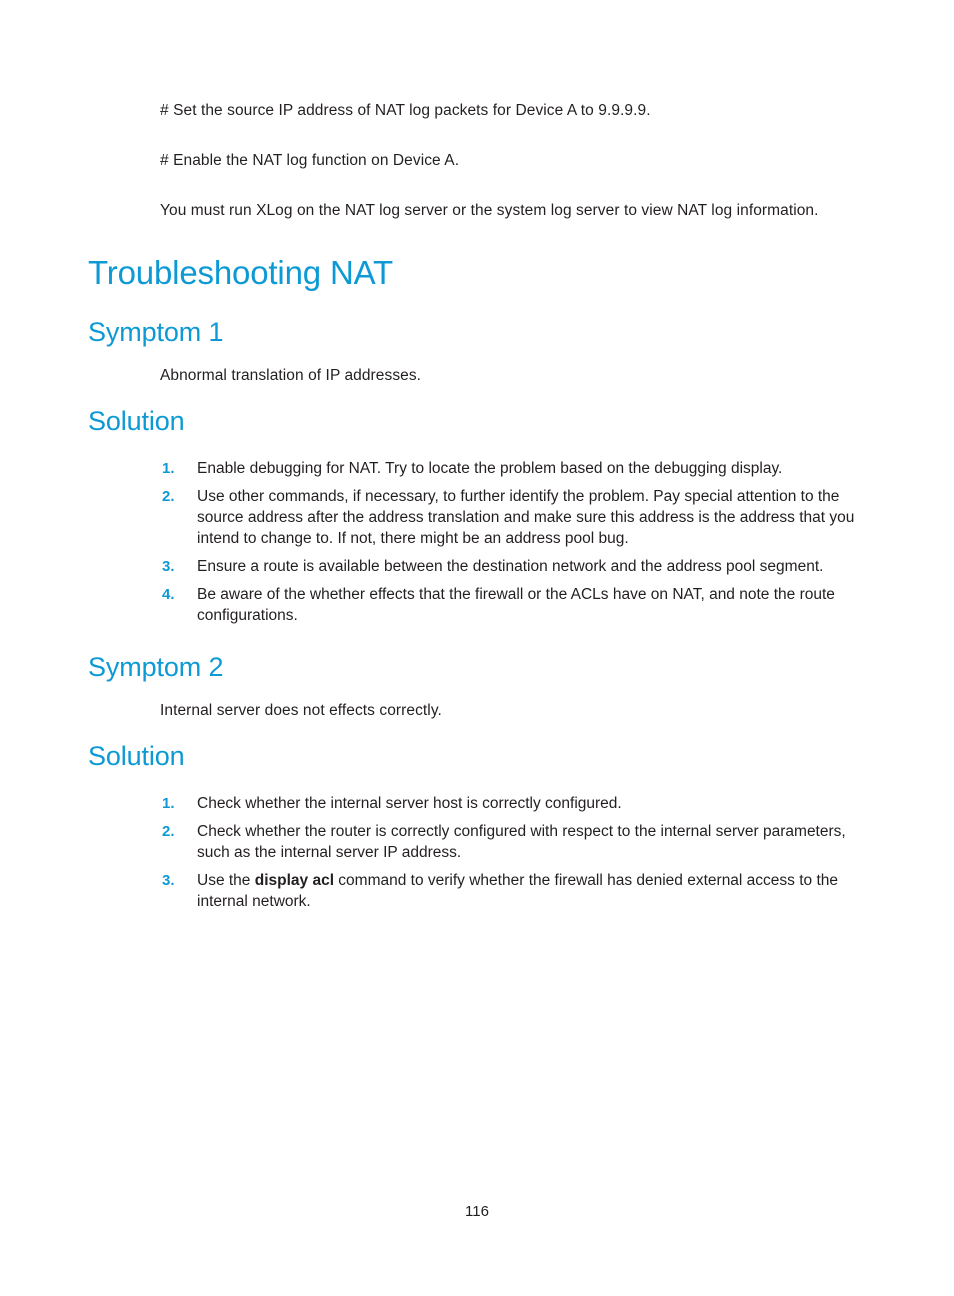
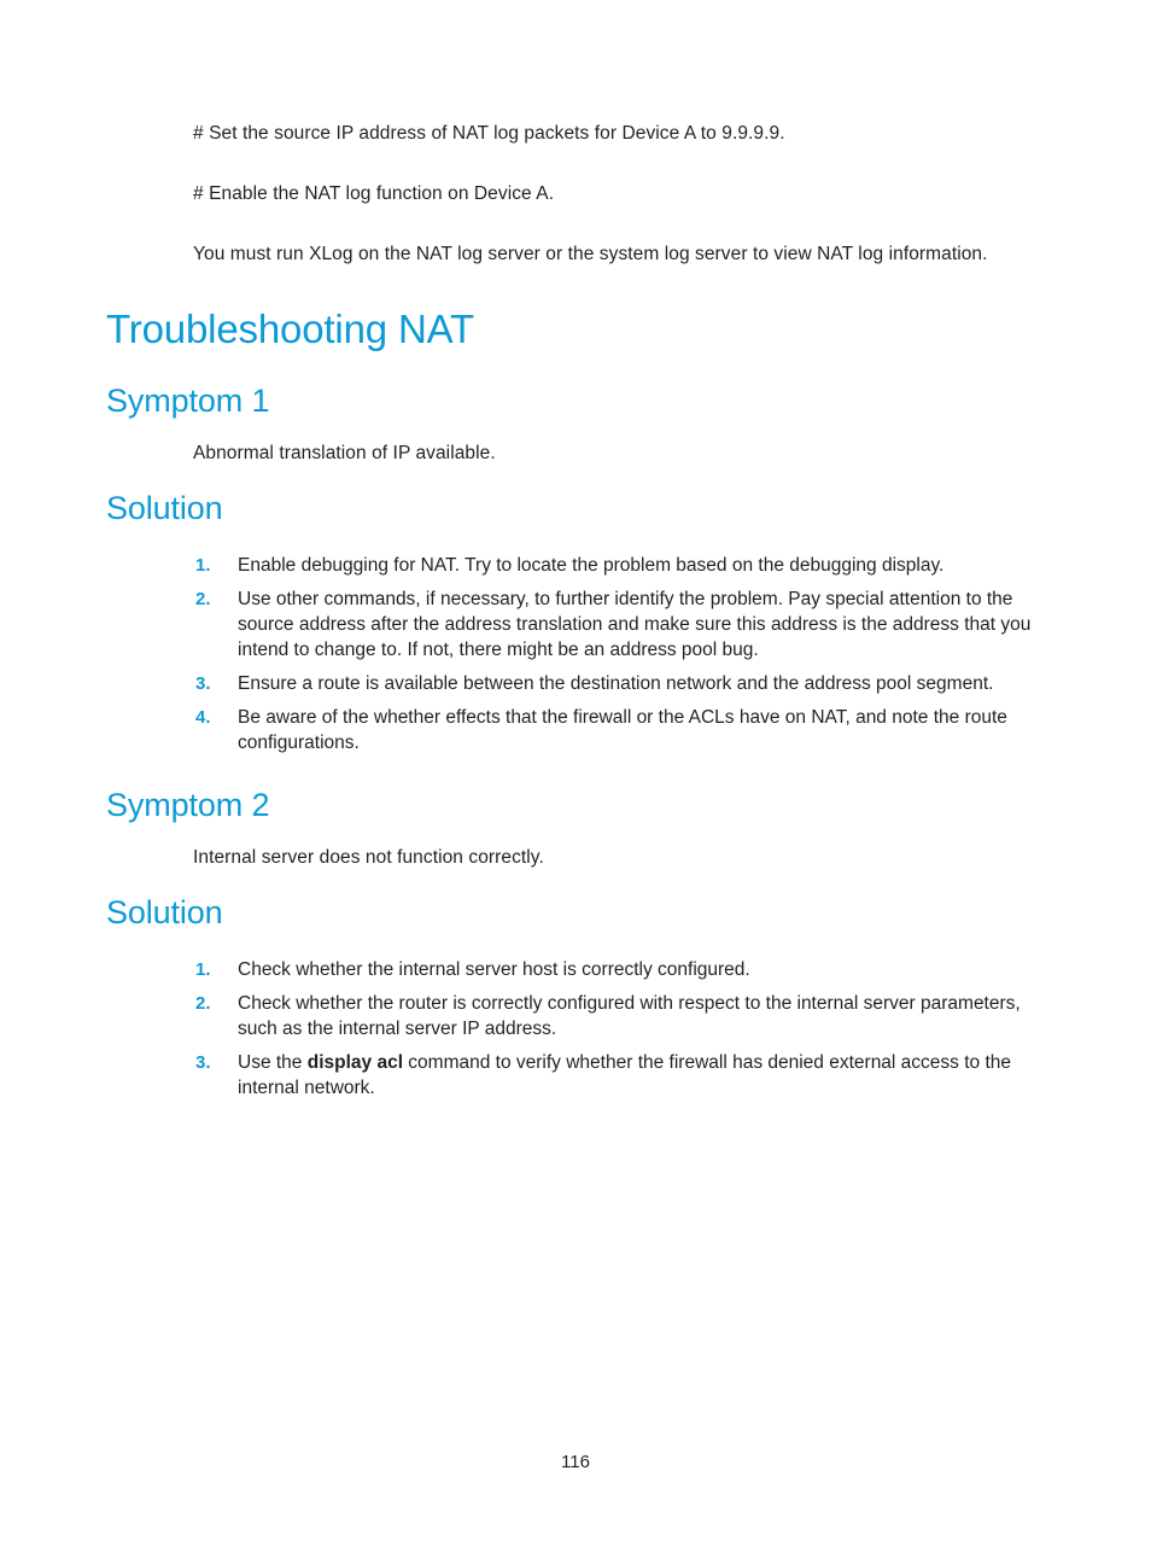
  # Set the source IP address of NAT log packets for Device A to 9.9.9.9.
  # Enable the NAT log function on Device A.
  You must run XLog on the NAT log server or the system log server to view NAT log information.
  Troubleshooting NAT
  Symptom 1
- Abnormal translation of IP addresses.
+ Abnormal translation of IP available.
  Solution
  1.
  Enable debugging for NAT. Try to locate the problem based on the debugging display.
  2.
  Use other commands, if necessary, to further identify the problem. Pay special attention to the source address after the address translation and make sure this address is the address that you intend to change to. If not, there might be an address pool bug.
  3.
  Ensure a route is available between the destination network and the address pool segment.
  4.
  Be aware of the whether effects that the firewall or the ACLs have on NAT, and note the route configurations.
  Symptom 2
- Internal server does not effects correctly.
+ Internal server does not function correctly.
  Solution
  1.
  Check whether the internal server host is correctly configured.
  2.
  Check whether the router is correctly configured with respect to the internal server parameters, such as the internal server IP address.
  3.
  Use the display acl command to verify whether the firewall has denied external access to the internal network.
  116
